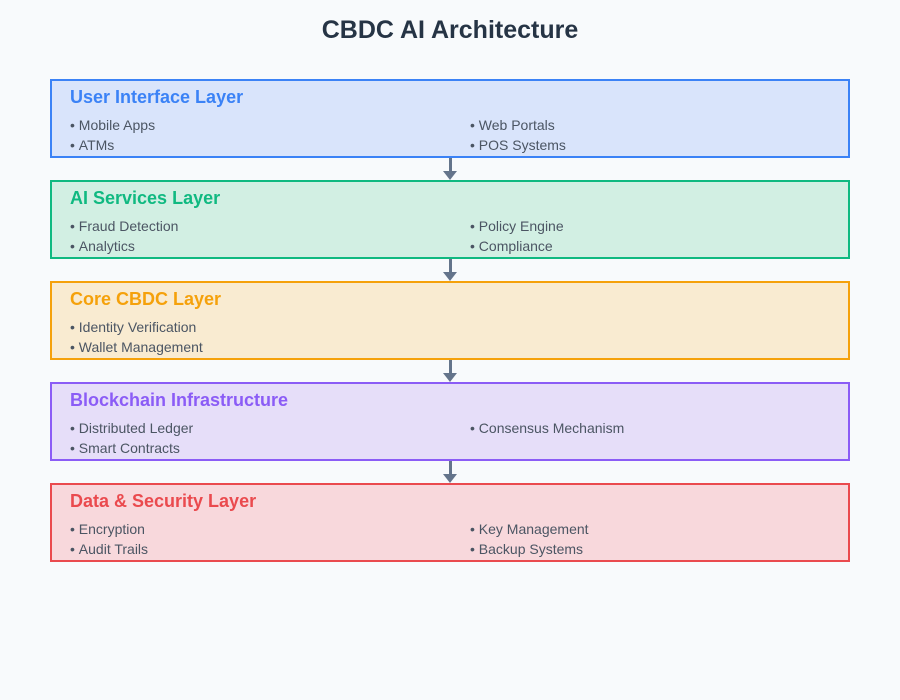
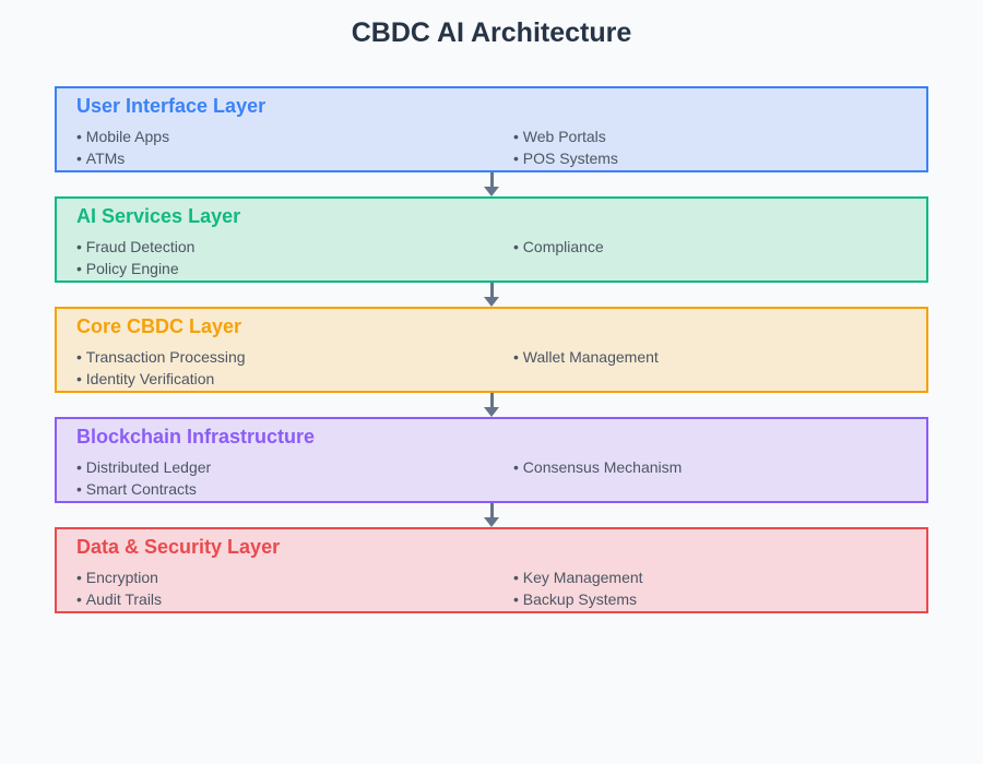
  CBDC AI Architecture
  User Interface Layer
  Mobile Apps
  ATMs
  Web Portals
  POS Systems
  AI Services Layer
  Fraud Detection
- Analytics
  Policy Engine
  Compliance
  Core CBDC Layer
+ Transaction Processing
  Identity Verification
  Wallet Management
  Blockchain Infrastructure
  Distributed Ledger
  Smart Contracts
  Consensus Mechanism
  Data & Security Layer
  Encryption
  Audit Trails
  Key Management
  Backup Systems
